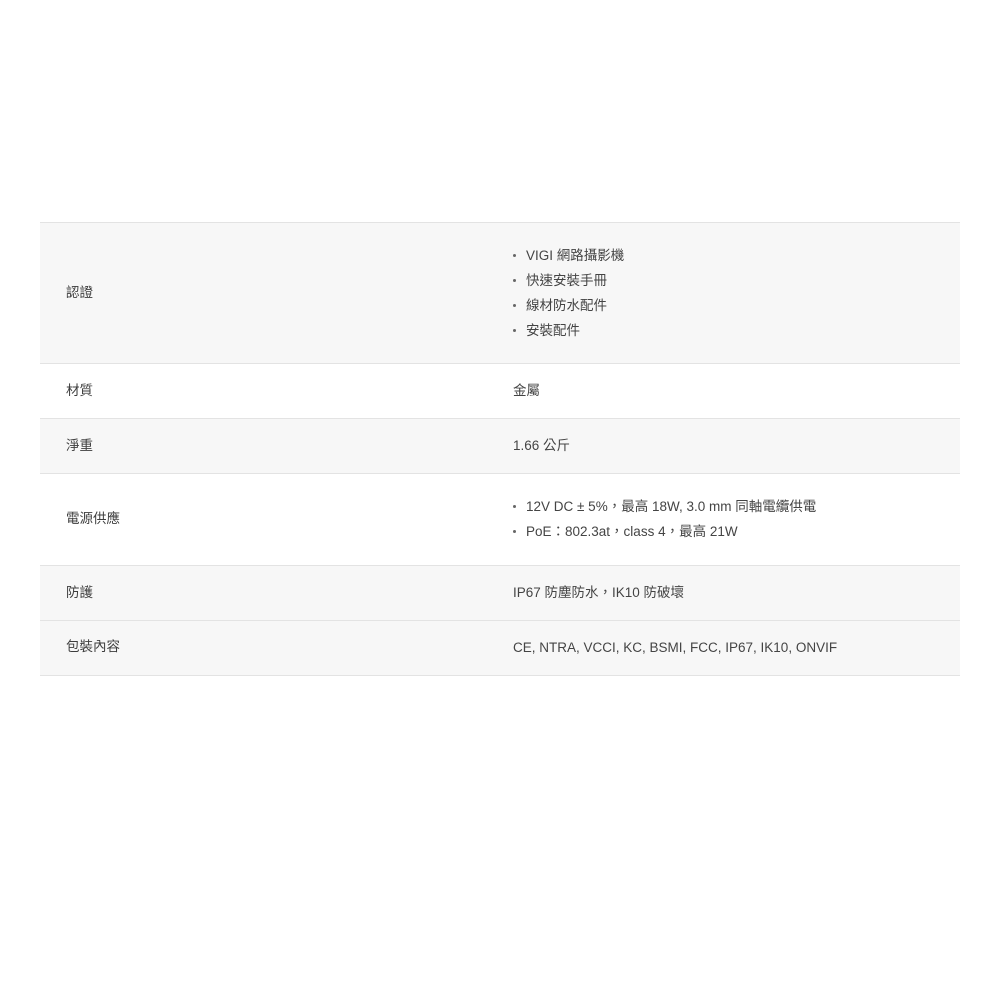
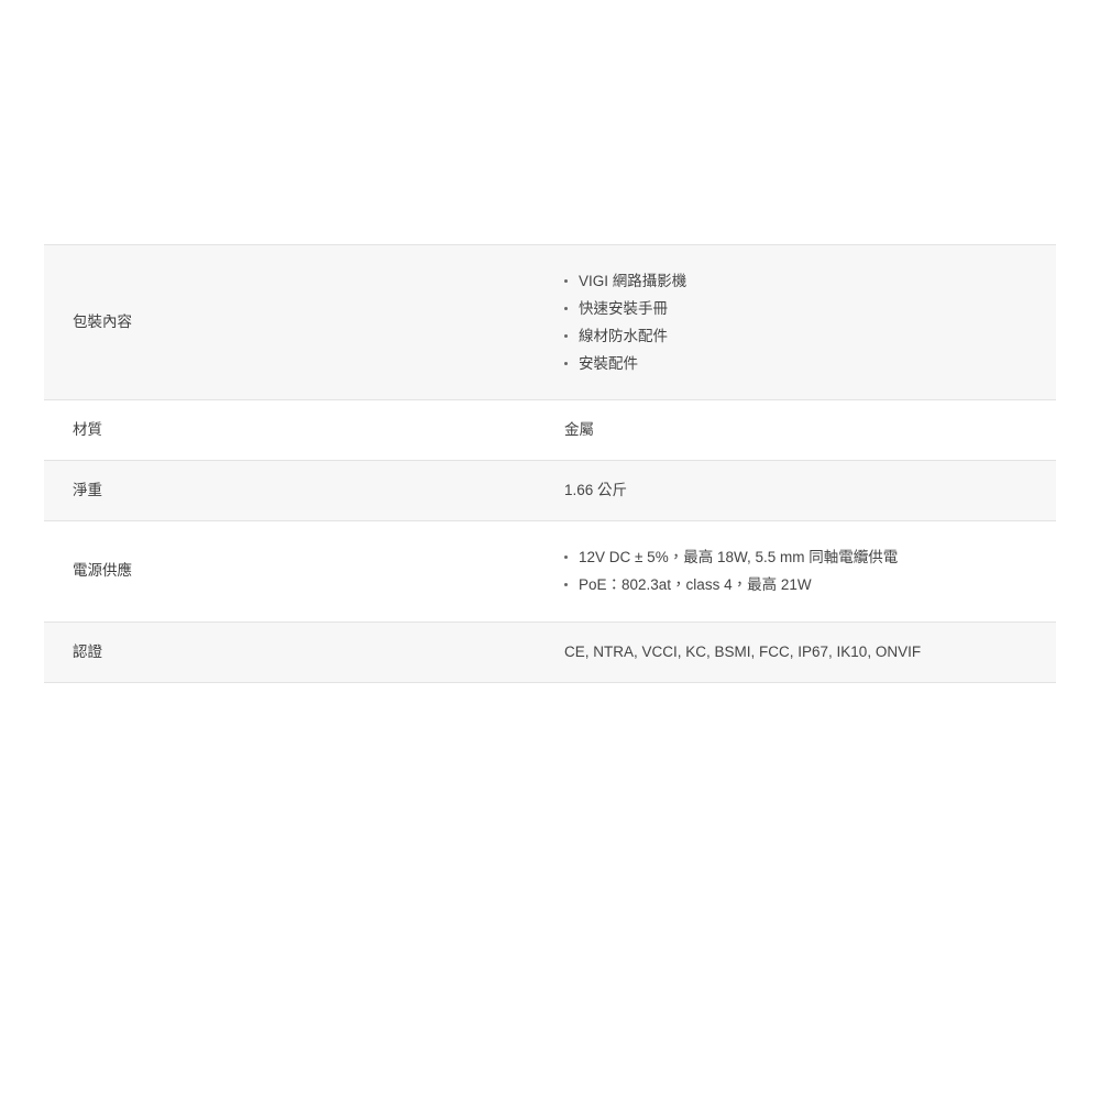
- 認證	VIGI 網路攝影機快速安裝手冊線材防水配件安裝配件
+ 包裝內容	VIGI 網路攝影機快速安裝手冊線材防水配件安裝配件
  材質	金屬
  淨重	1.66 公斤
- 電源供應	12V DC ± 5%，最高 18W, 3.0 mm 同軸電纜供電PoE：802.3at，class 4，最高 21W
+ 電源供應	12V DC ± 5%，最高 18W, 5.5 mm 同軸電纜供電PoE：802.3at，class 4，最高 21W
- 防護	IP67 防塵防水，IK10 防破壞
- 包裝內容	CE, NTRA, VCCI, KC, BSMI, FCC, IP67, IK10, ONVIF
+ 認證	CE, NTRA, VCCI, KC, BSMI, FCC, IP67, IK10, ONVIF
